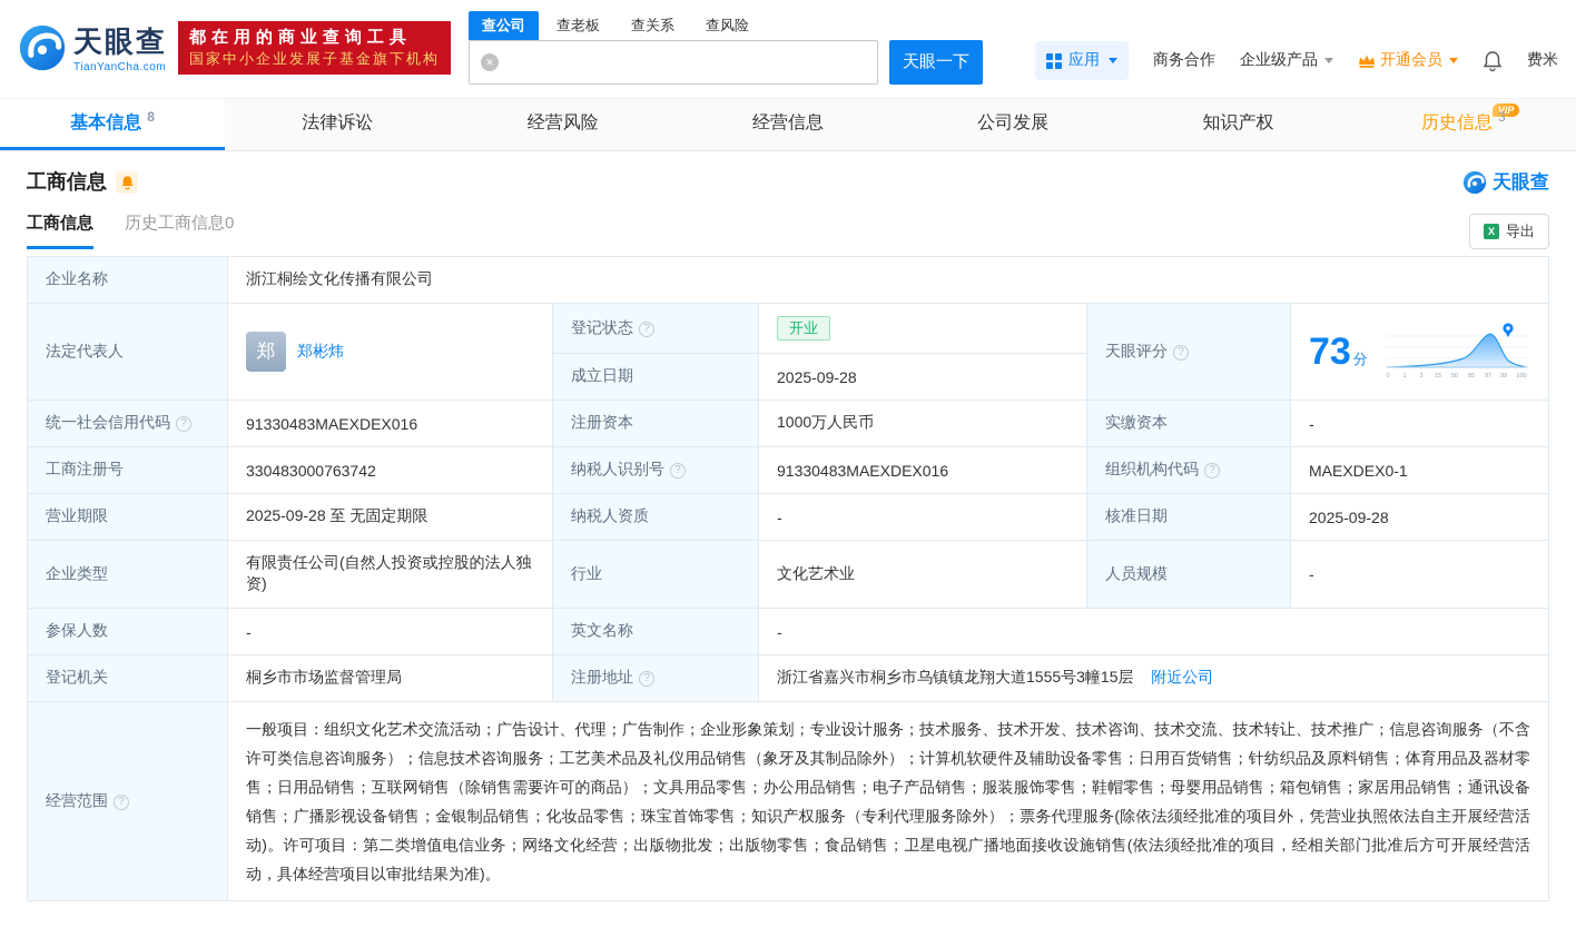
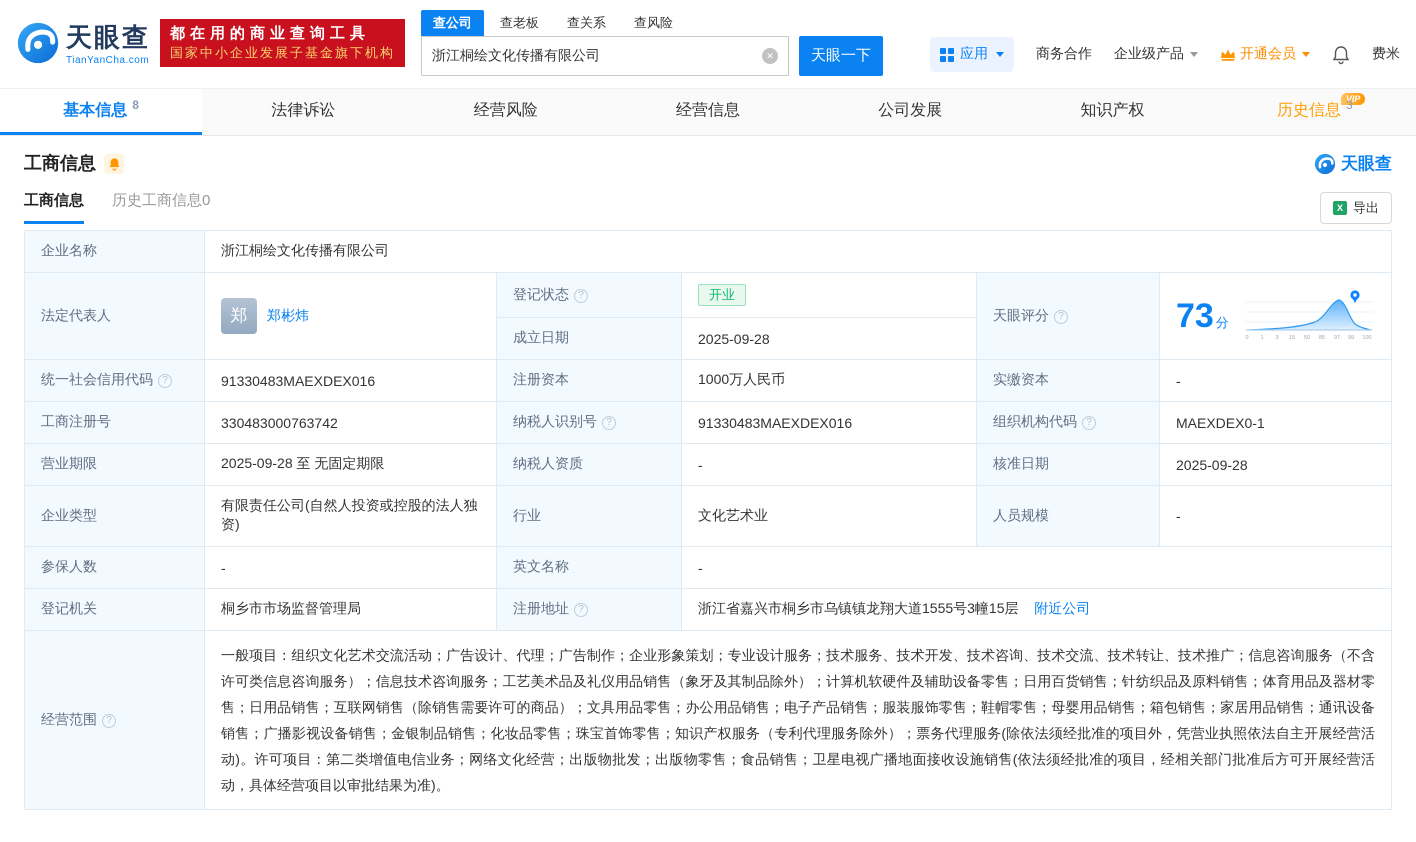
  天眼查
  TianYanCha.com
  都在用的商业查询工具
  国家中小企业发展子基金旗下机构
  查公司
  查老板
  查关系
  查风险
+ 浙江桐绘文化传播有限公司
  ✕
  天眼一下
  应用
  商务合作
  企业级产品
  开通会员
  费米
  基本信息
  8
  法律诉讼
  经营风险
  经营信息
  公司发展
  知识产权
  VIP
  历史信息
  3
  工商信息
  天眼查
  工商信息
  历史工商信息0
  X
  导出
  企业名称	浙江桐绘文化传播有限公司
  成立日期	2025-09-28
  统一社会信用代码 ?	91330483MAEXDEX016	注册资本	1000万人民币	实缴资本	-
  工商注册号	330483000763742	纳税人识别号 ?	91330483MAEXDEX016	组织机构代码 ?	MAEXDEX0-1
  营业期限	2025-09-28 至 无固定期限	纳税人资质	-	核准日期	2025-09-28
  企业类型	有限责任公司(自然人投资或控股的法人独资)	行业	文化艺术业	人员规模	-
  参保人数	-	英文名称	-
  登记机关	桐乡市市场监督管理局	注册地址 ?	浙江省嘉兴市桐乡市乌镇镇龙翔大道1555号3幢15层 附近公司
  经营范围 ?	一般项目：组织文化艺术交流活动；广告设计、代理；广告制作；企业形象策划；专业设计服务；技术服务、技术开发、技术咨询、技术交流、技术转让、技术推广；信息咨询服务（不含许可类信息咨询服务）；信息技术咨询服务；工艺美术品及礼仪用品销售（象牙及其制品除外）；计算机软硬件及辅助设备零售；日用百货销售；针纺织品及原料销售；体育用品及器材零售；日用品销售；互联网销售（除销售需要许可的商品）；文具用品零售；办公用品销售；电子产品销售；服装服饰零售；鞋帽零售；母婴用品销售；箱包销售；家居用品销售；通讯设备销售；广播影视设备销售；金银制品销售；化妆品零售；珠宝首饰零售；知识产权服务（专利代理服务除外）；票务代理服务(除依法须经批准的项目外，凭营业执照依法自主开展经营活动)。许可项目：第二类增值电信业务；网络文化经营；出版物批发；出版物零售；食品销售；卫星电视广播地面接收设施销售(依法须经批准的项目，经相关部门批准后方可开展经营活动，具体经营项目以审批结果为准)。
